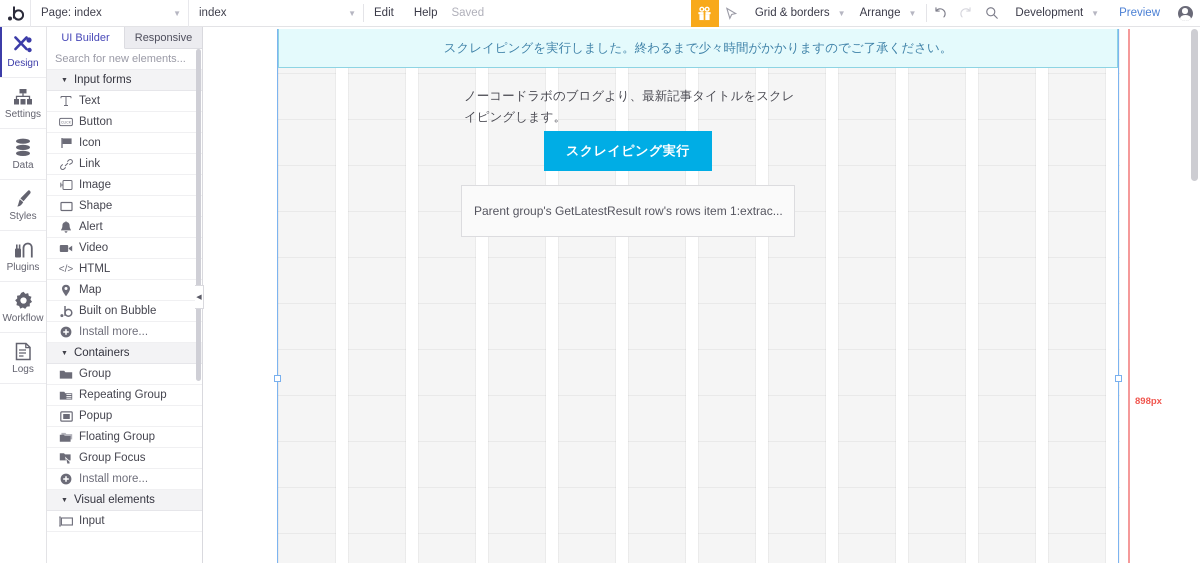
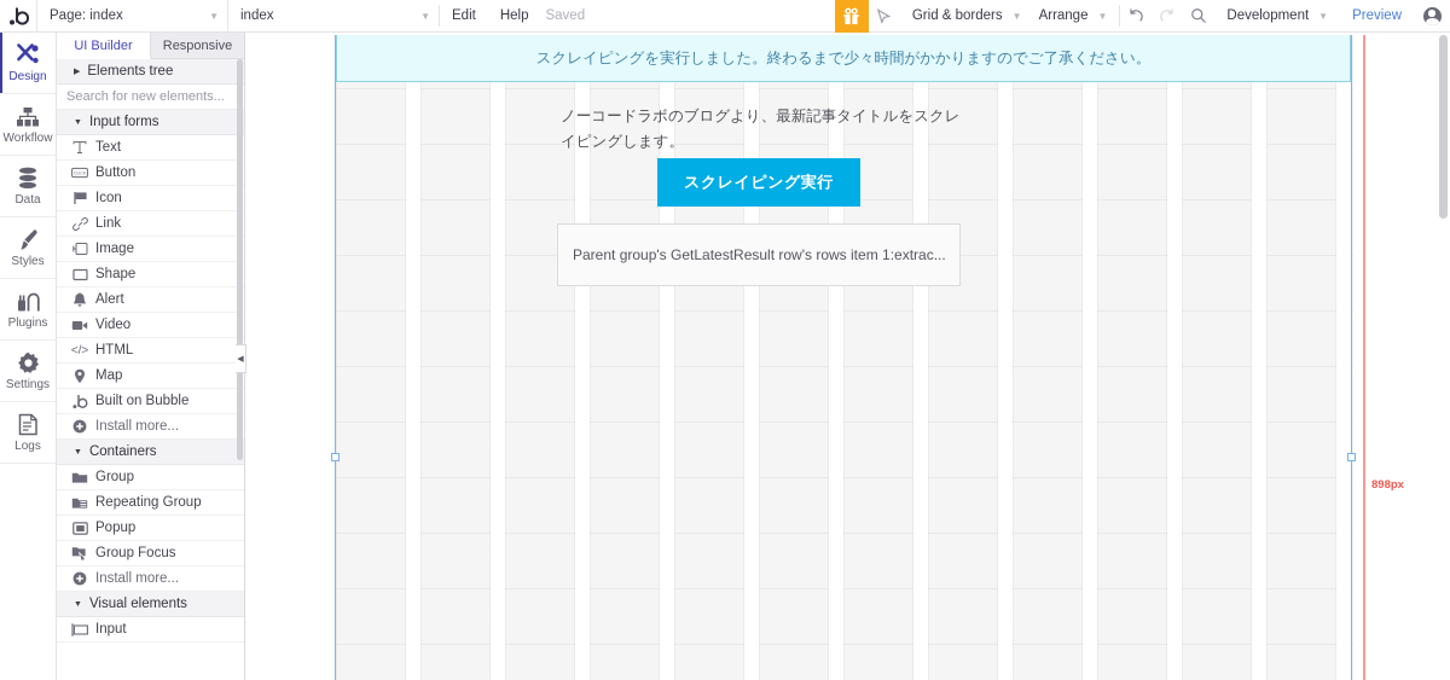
  Page: index
  ▼
  index
  ▼
  Edit
  Help
  Saved
  Grid & borders
  ▼
  Arrange
  ▼
  Development
  ▼
  Preview
  Design
- Settings
+ Workflow
  Data
  Styles
  Plugins
- Workflow
+ Settings
  Logs
  UI Builder
  Responsive
+ Elements tree
  Search for new elements...
  Input forms
  Text
  Button
  Icon
  Link
  Image
  Shape
  Alert
  Video
  </>
  HTML
  Map
  Built on Bubble
  Install more...
  Containers
  Group
  Repeating Group
  Popup
- Floating Group
  Group Focus
  Install more...
  Visual elements
  Input
  898px
  スクレイピングを実行しました。終わるまで少々時間がかかりますのでご了承ください。
  ノーコードラボのブログより、最新記事タイトルをスクレイピングします。
  スクレイピング実行
  Parent group's GetLatestResult row's rows item 1:extrac...
